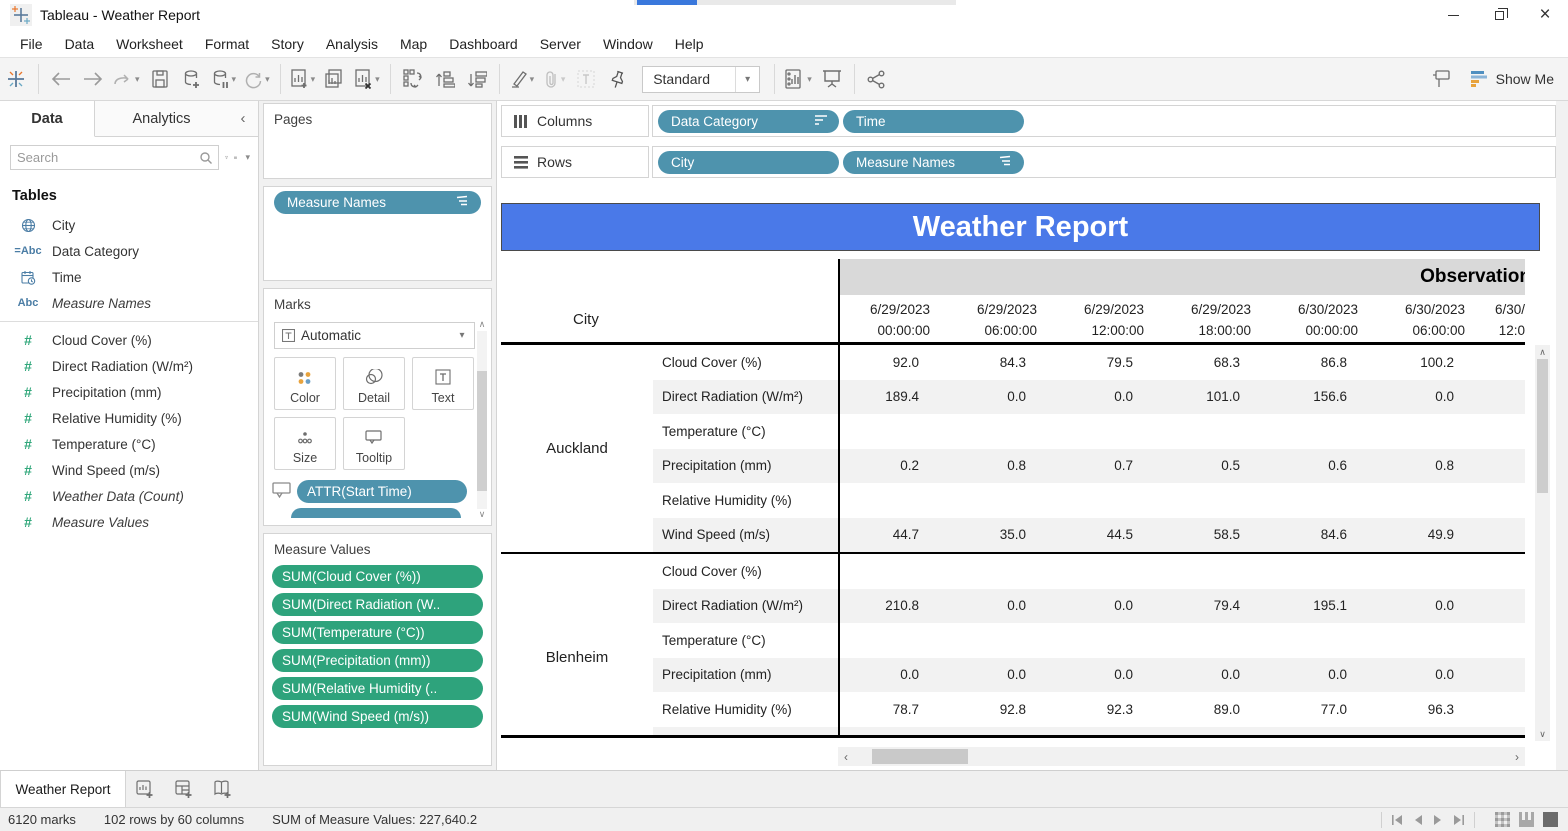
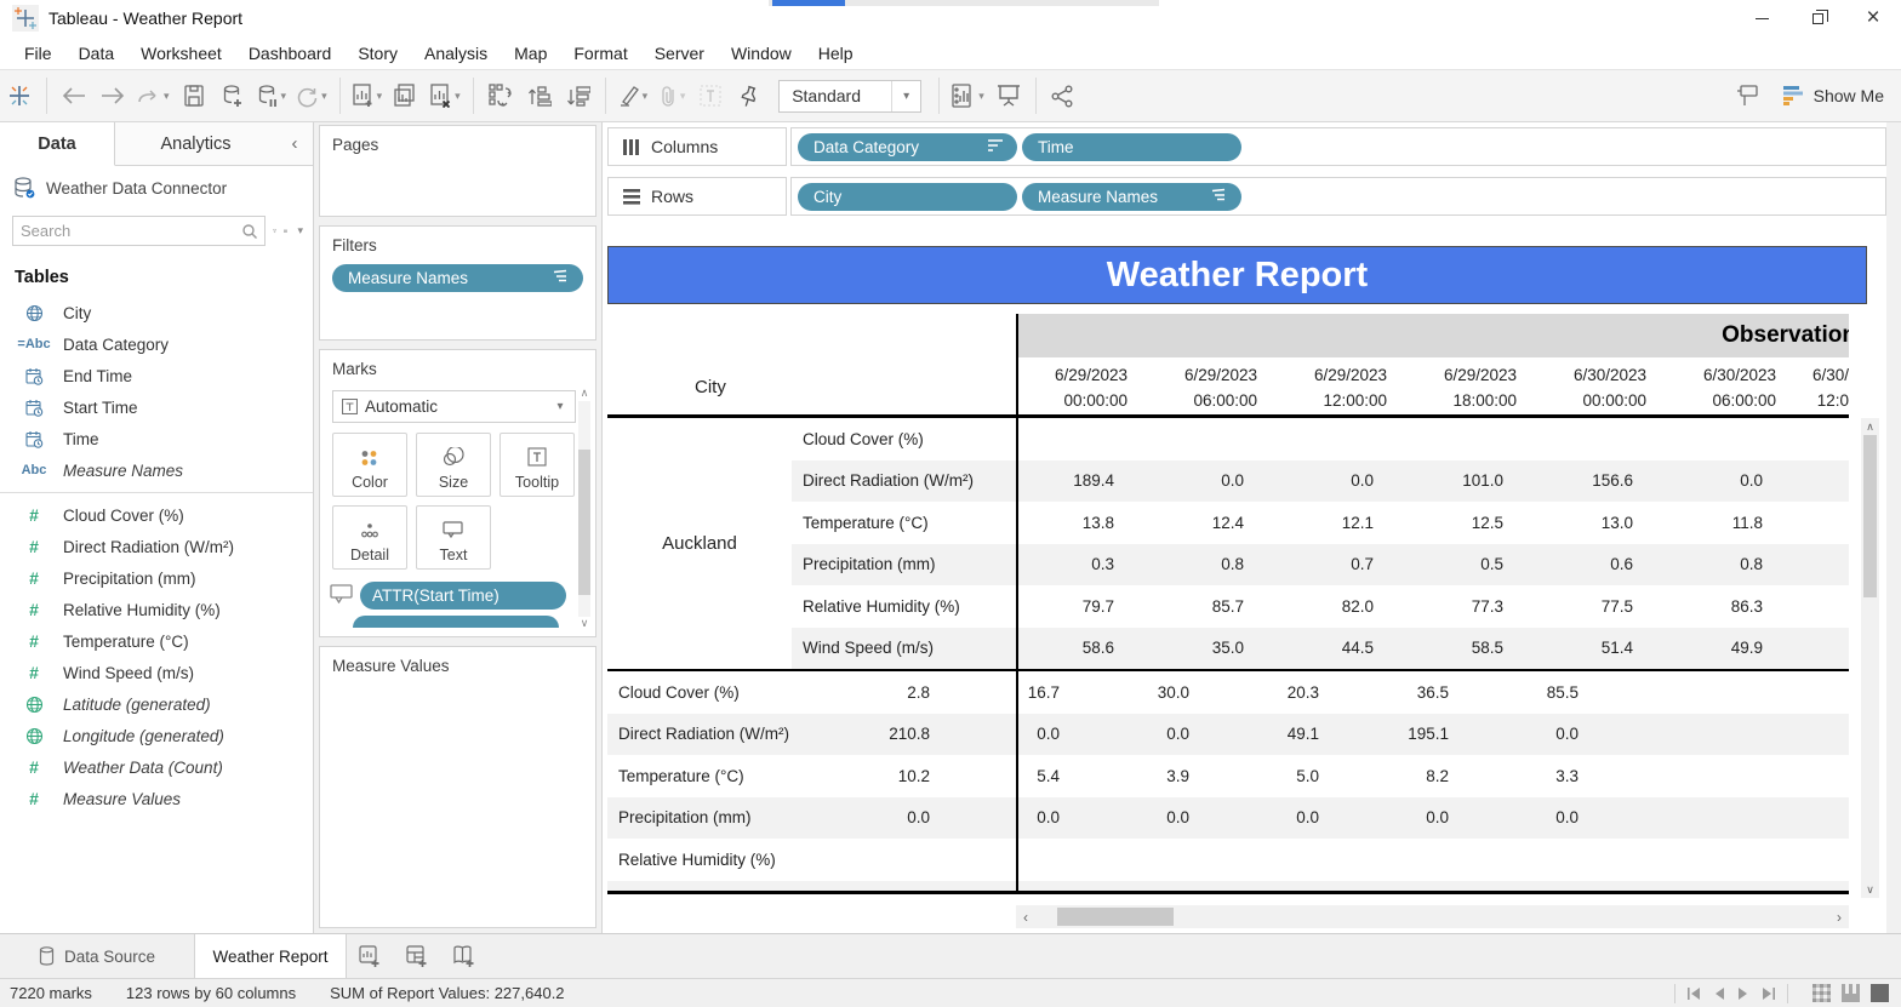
  Tableau - Weather Report
  ×
  File
  Data
  Worksheet
- Format
+ Dashboard
  Story
  Analysis
  Map
- Dashboard
+ Format
  Server
  Window
  Help
  ▾
  ▾
  ▾
  ▾
  ▾
  ▾
  ▾
  Standard
  ▾
  ▾
  Show Me
  Data
  Analytics
  ‹
+ Weather Data Connector
  Search
  ▾
  Tables
  City
  =Abc
  Data Category
+ End Time
+ Start Time
  Time
  Abc
  Measure Names
  #
  Cloud Cover (%)
  #
  Direct Radiation (W/m²)
  #
  Precipitation (mm)
  #
  Relative Humidity (%)
  #
  Temperature (°C)
  #
  Wind Speed (m/s)
+ Latitude (generated)
+ Longitude (generated)
  #
  Weather Data (Count)
  #
  Measure Values
  Pages
+ Filters
  Measure Names
  Marks
  Automatic
  ▾
  Color
- Detail
+ Size
- Text
+ Tooltip
- Size
+ Detail
- Tooltip
+ Text
  ATTR(Start Time)
  ∧
  ∨
  Measure Values
- SUM(Cloud Cover (%))
- SUM(Direct Radiation (W..
- SUM(Temperature (°C))
- SUM(Precipitation (mm))
- SUM(Relative Humidity (..
- SUM(Wind Speed (m/s))
  Columns
  Data Category
  Time
  Rows
  City
  Measure Names
  Weather Report
  City
  Observatio
  6/29/2023
  00:00:00
  6/29/2023
  06:00:00
  6/29/2023
  12:00:00
  6/29/2023
  18:00:00
  6/30/2023
  00:00:00
  6/30/2023
  06:00:00
  6/30/
  12:0
  Auckland
  Cloud Cover (%)
- 92.0
- 84.3
- 79.5
- 68.3
- 86.8
- 100.2
  Direct Radiation (W/m²)
  189.4
  0.0
  0.0
  101.0
  156.6
  0.0
  Temperature (°C)
+ 13.8
+ 12.4
+ 12.1
+ 12.5
+ 13.0
+ 11.8
  Precipitation (mm)
- 0.2
+ 0.3
  0.8
  0.7
  0.5
  0.6
  0.8
  Relative Humidity (%)
+ 79.7
+ 85.7
+ 82.0
+ 77.3
+ 77.5
+ 86.3
  Wind Speed (m/s)
- 44.7
+ 58.6
  35.0
  44.5
  58.5
- 84.6
+ 51.4
  49.9
- Blenheim
  Cloud Cover (%)
+ 2.8
+ 16.7
+ 30.0
+ 20.3
+ 36.5
+ 85.5
  Direct Radiation (W/m²)
  210.8
  0.0
  0.0
- 79.4
+ 49.1
  195.1
  0.0
  Temperature (°C)
+ 10.2
+ 5.4
+ 3.9
+ 5.0
+ 8.2
+ 3.3
  Precipitation (mm)
  0.0
  0.0
  0.0
  0.0
  0.0
  0.0
  Relative Humidity (%)
- 78.7
- 92.8
- 92.3
- 89.0
- 77.0
- 96.3
  ‹
  ›
  ∧
  ∨
+ Data Source
  Weather Report
- 6120 marks
+ 7220 marks
- 102 rows by 60 columns
+ 123 rows by 60 columns
- SUM of Measure Values: 227,640.2
+ SUM of Report Values: 227,640.2
